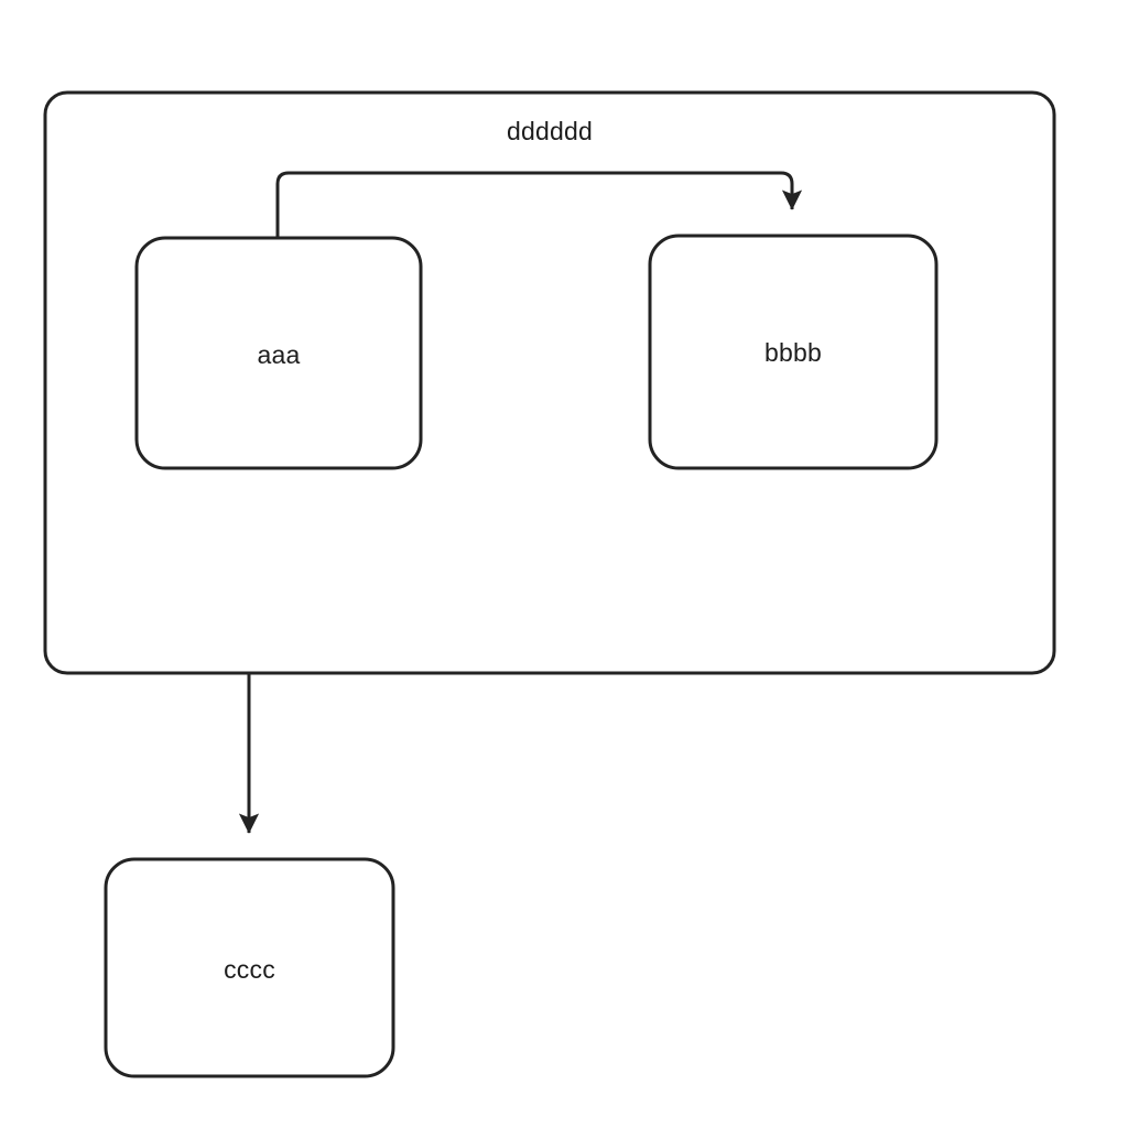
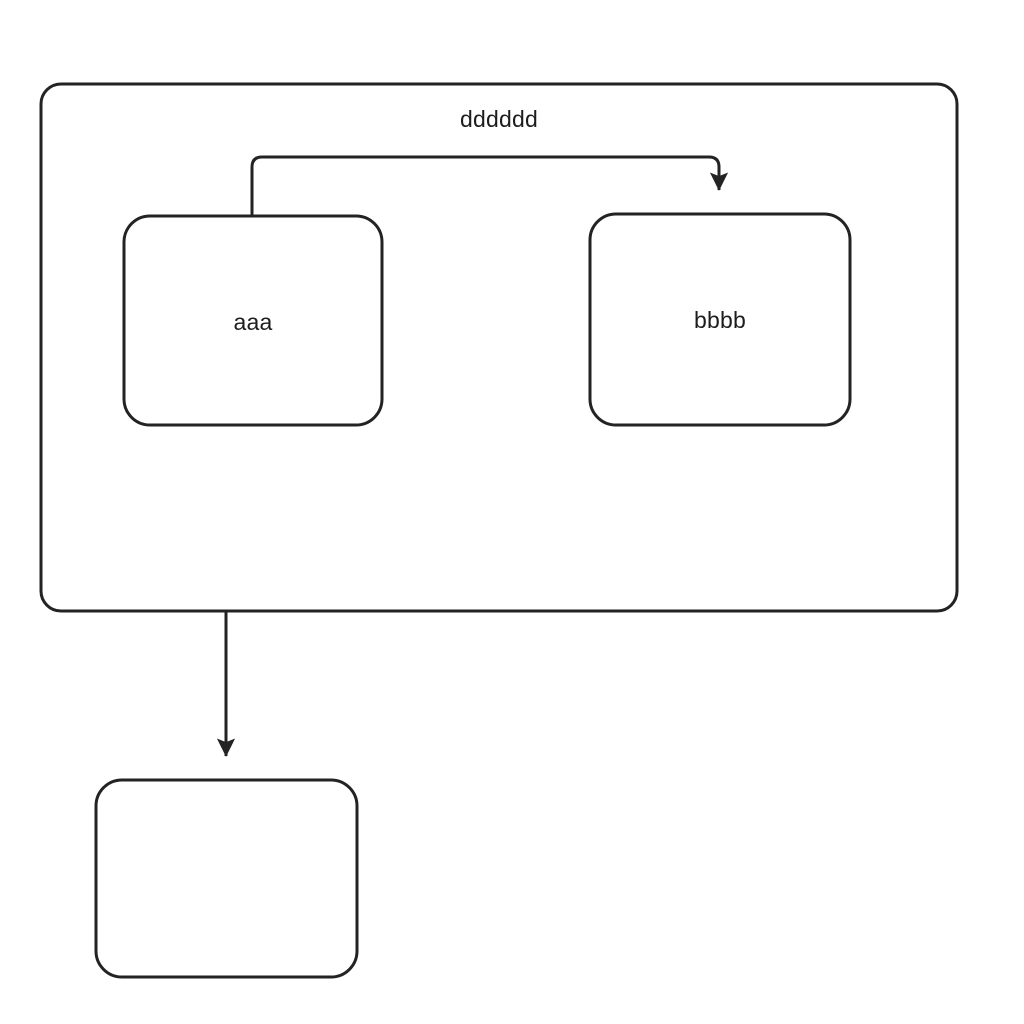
  dddddd
  aaa
  bbbb
- cccc
